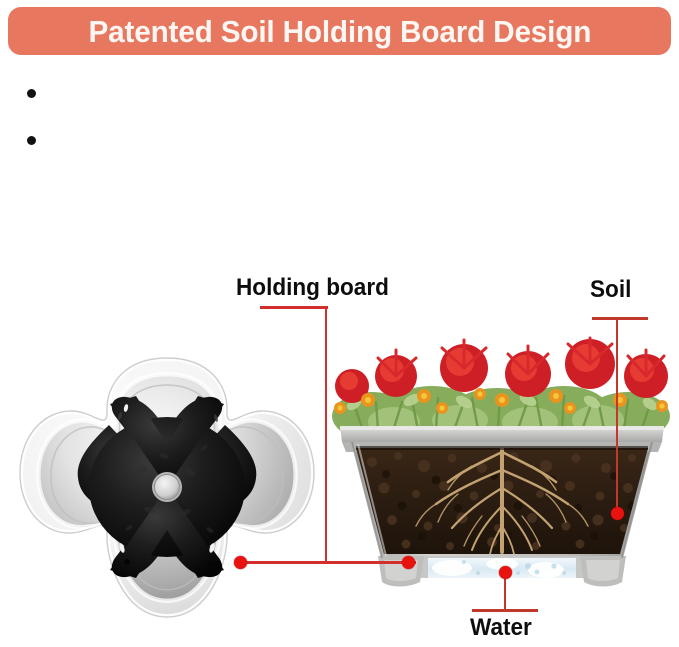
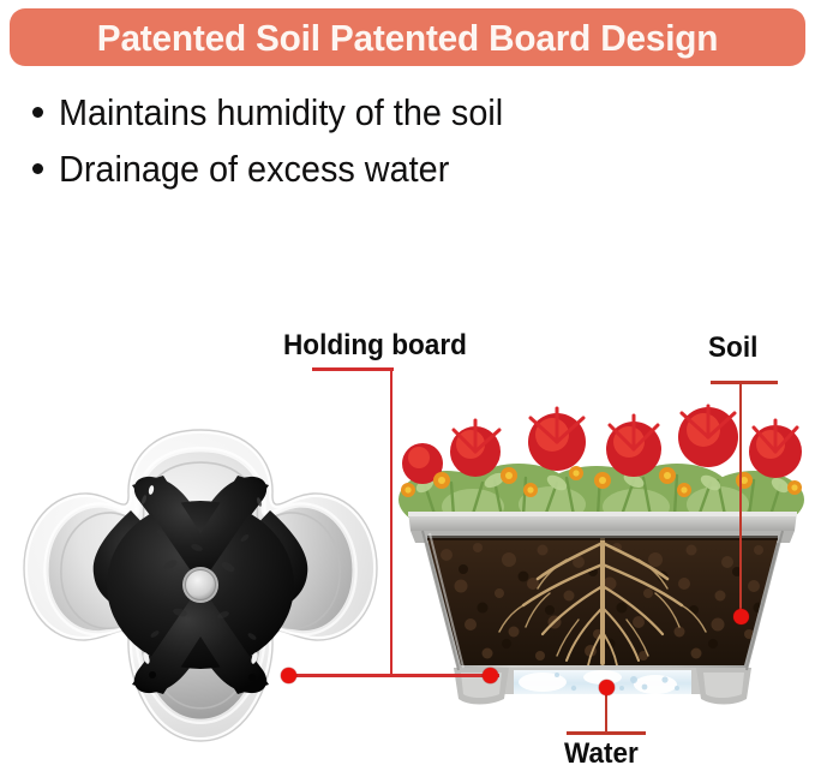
- Patented Soil Holding Board Design
+ Patented Soil Patented Board Design
+ Maintains humidity of the soil
+ Drainage of excess water
  Holding board
  Soil
  Water
